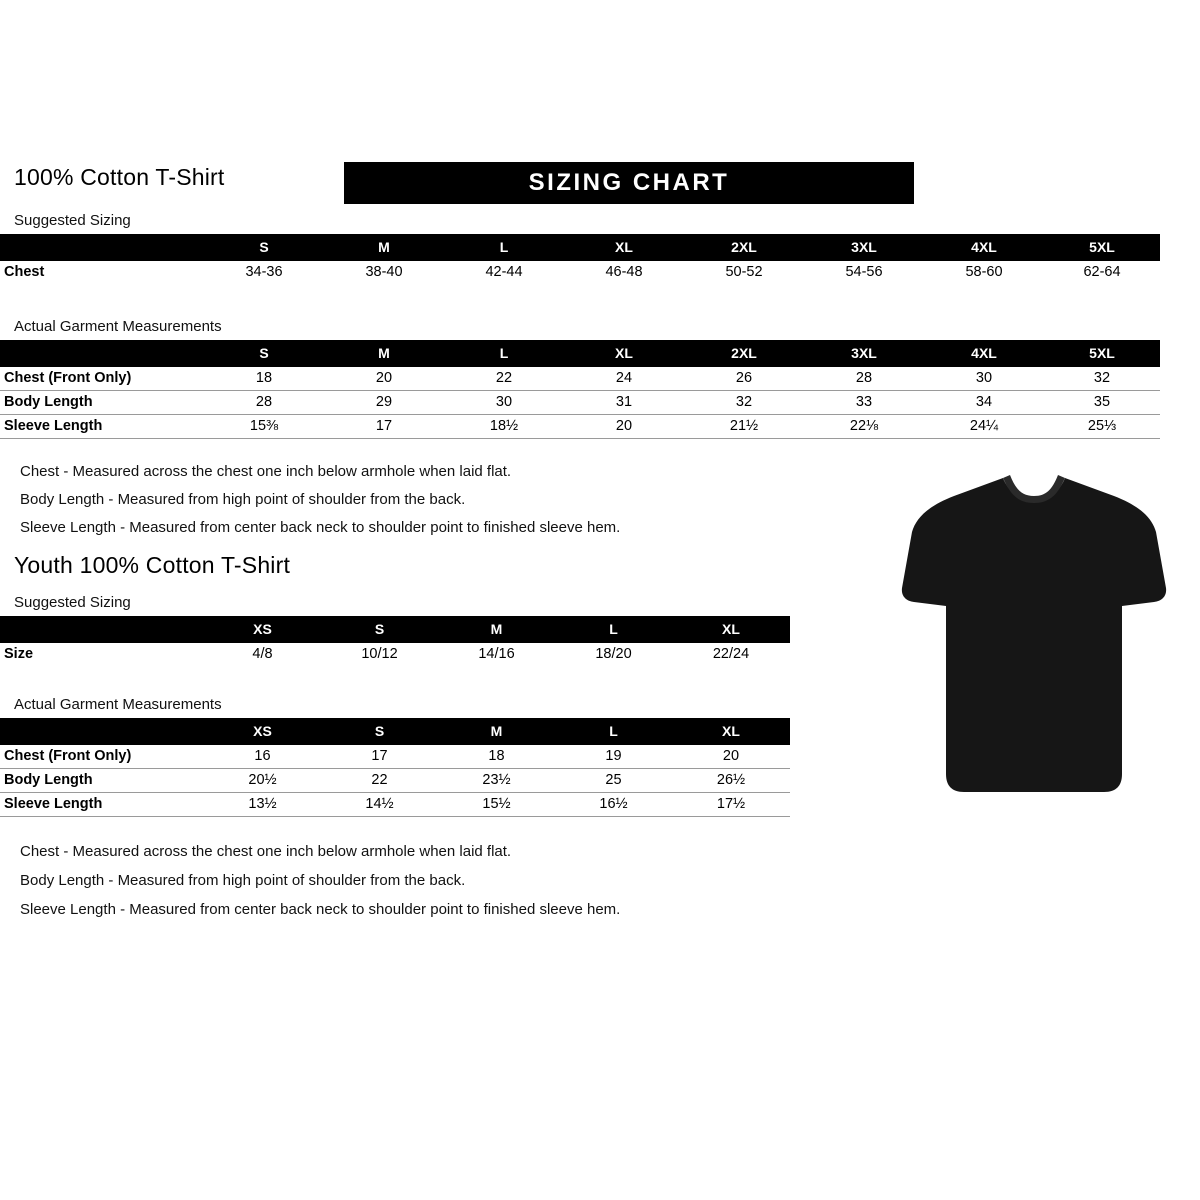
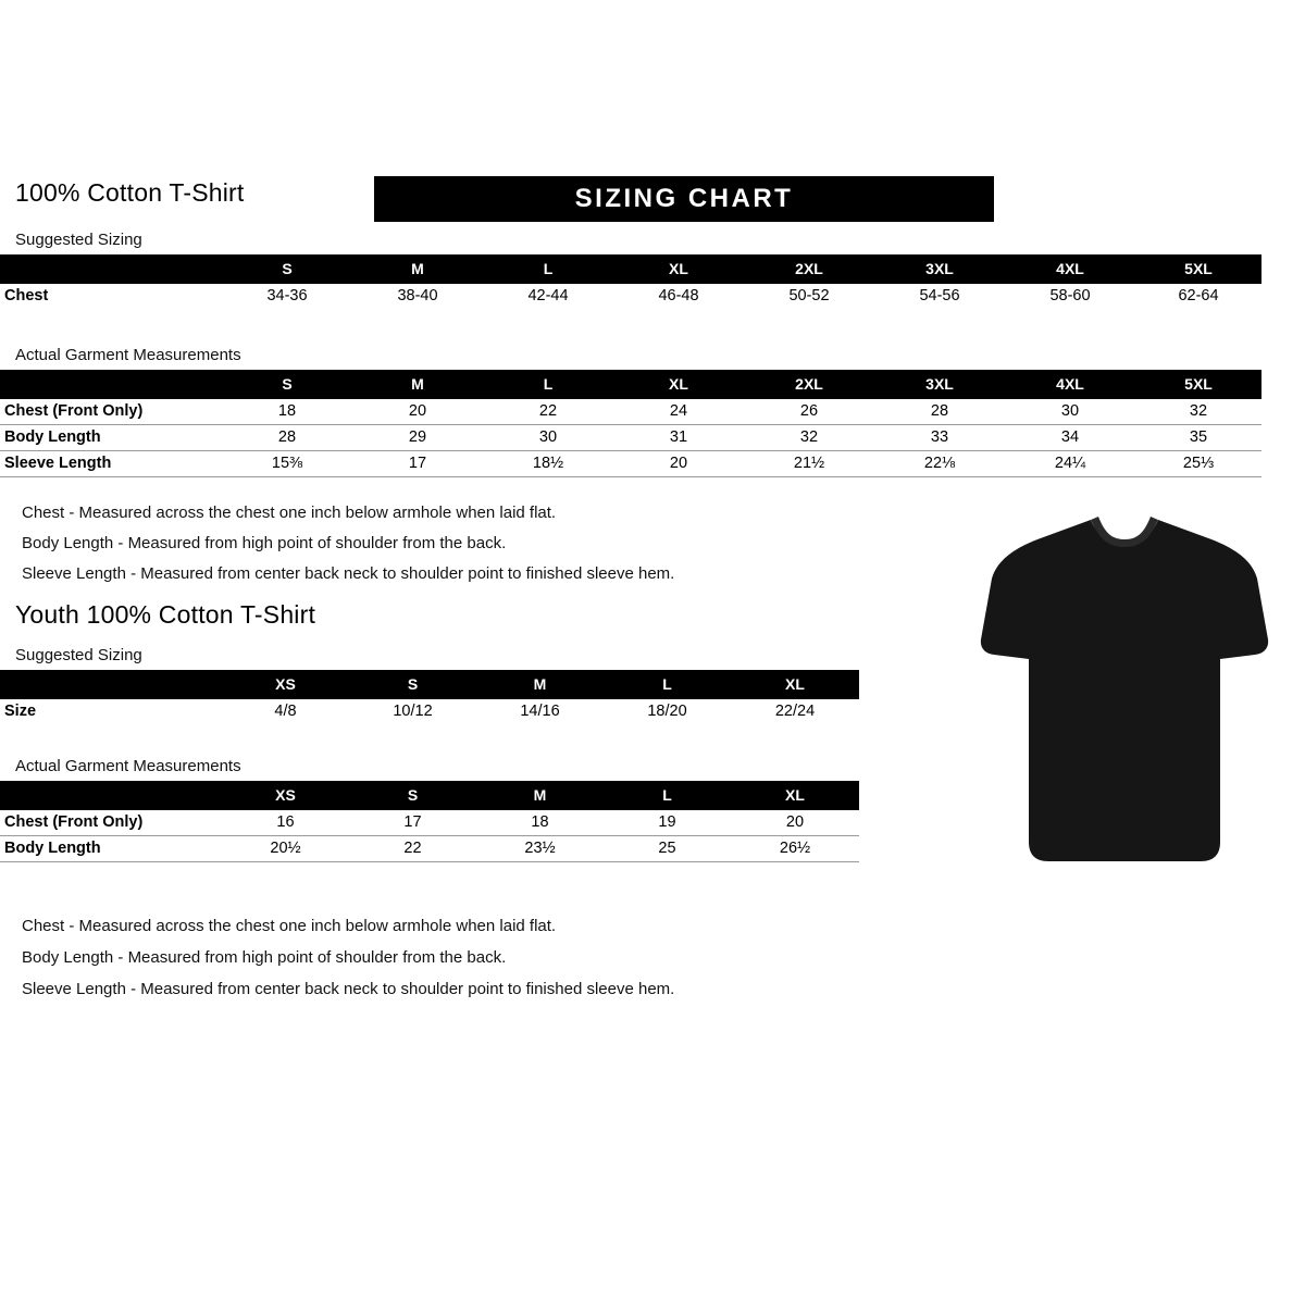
  100% Cotton T-Shirt
  SIZING CHART
  Suggested Sizing
  	S	M	L	XL	2XL	3XL	4XL	5XL
  Chest	34-36	38-40	42-44	46-48	50-52	54-56	58-60	62-64
  Actual Garment Measurements
  	S	M	L	XL	2XL	3XL	4XL	5XL
  Chest (Front Only)	18	20	22	24	26	28	30	32
  Body Length	28	29	30	31	32	33	34	35
  Sleeve Length	15⅜	17	18½	20	21½	22⅛	24¼	25⅓
  Chest - Measured across the chest one inch below armhole when laid flat.
  Body Length - Measured from high point of shoulder from the back.
  Sleeve Length - Measured from center back neck to shoulder point to finished sleeve hem.
  Youth 100% Cotton T-Shirt
  Suggested Sizing
  	XS	S	M	L	XL
  Size	4/8	10/12	14/16	18/20	22/24
  Actual Garment Measurements
  	XS	S	M	L	XL
  Chest (Front Only)	16	17	18	19	20
  Body Length	20½	22	23½	25	26½
- Sleeve Length	13½	14½	15½	16½	17½
  Chest - Measured across the chest one inch below armhole when laid flat.
  Body Length - Measured from high point of shoulder from the back.
  Sleeve Length - Measured from center back neck to shoulder point to finished sleeve hem.
